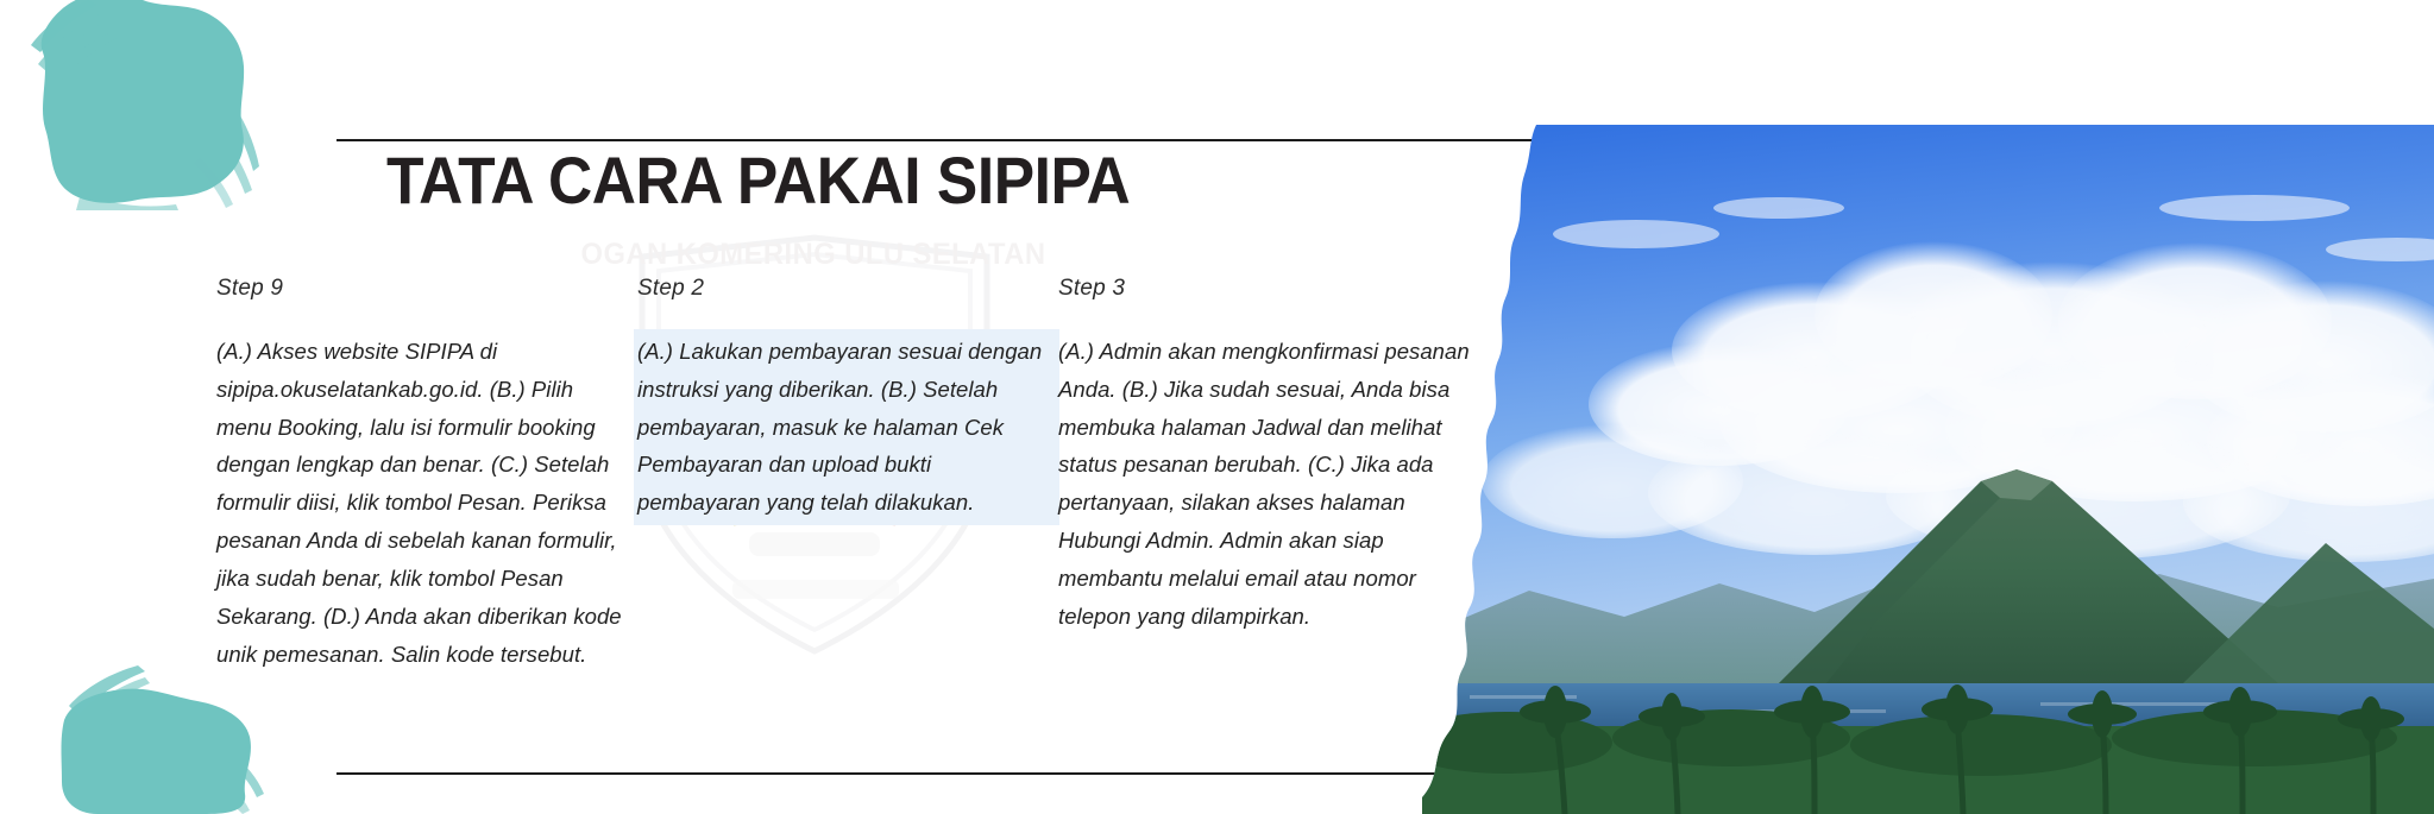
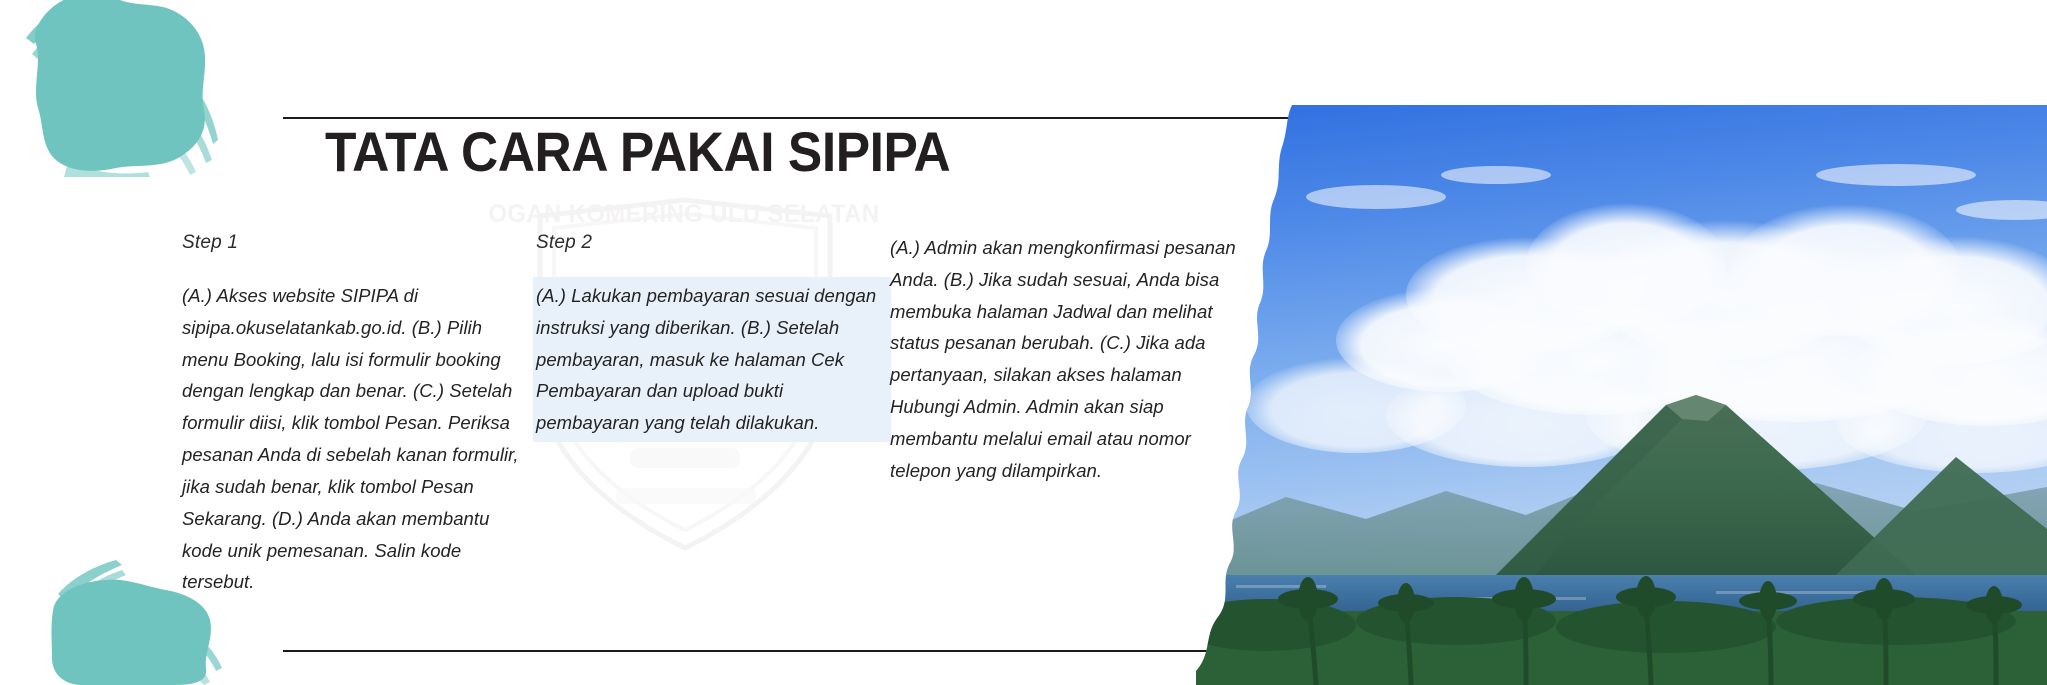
  TATA CARA PAKAI SIPIPA
- Step 9
+ Step 1
- (A.) Akses website SIPIPA di sipipa.okuselatankab.go.id. (B.) Pilih menu Booking, lalu isi formulir booking dengan lengkap dan benar. (C.) Setelah formulir diisi, klik tombol Pesan. Periksa pesanan Anda di sebelah kanan formulir, jika sudah benar, klik tombol Pesan Sekarang. (D.) Anda akan diberikan kode unik pemesanan. Salin kode tersebut.
+ (A.) Akses website SIPIPA di sipipa.okuselatankab.go.id. (B.) Pilih menu Booking, lalu isi formulir booking dengan lengkap dan benar. (C.) Setelah formulir diisi, klik tombol Pesan. Periksa pesanan Anda di sebelah kanan formulir, jika sudah benar, klik tombol Pesan Sekarang. (D.) Anda akan membantu kode unik pemesanan. Salin kode tersebut.
  Step 2
  (A.) Lakukan pembayaran sesuai dengan instruksi yang diberikan. (B.) Setelah pembayaran, masuk ke halaman Cek Pembayaran dan upload bukti pembayaran yang telah dilakukan.
- Step 3
  (A.) Admin akan mengkonfirmasi pesanan Anda. (B.) Jika sudah sesuai, Anda bisa membuka halaman Jadwal dan melihat status pesanan berubah. (C.) Jika ada pertanyaan, silakan akses halaman Hubungi Admin. Admin akan siap membantu melalui email atau nomor telepon yang dilampirkan.
